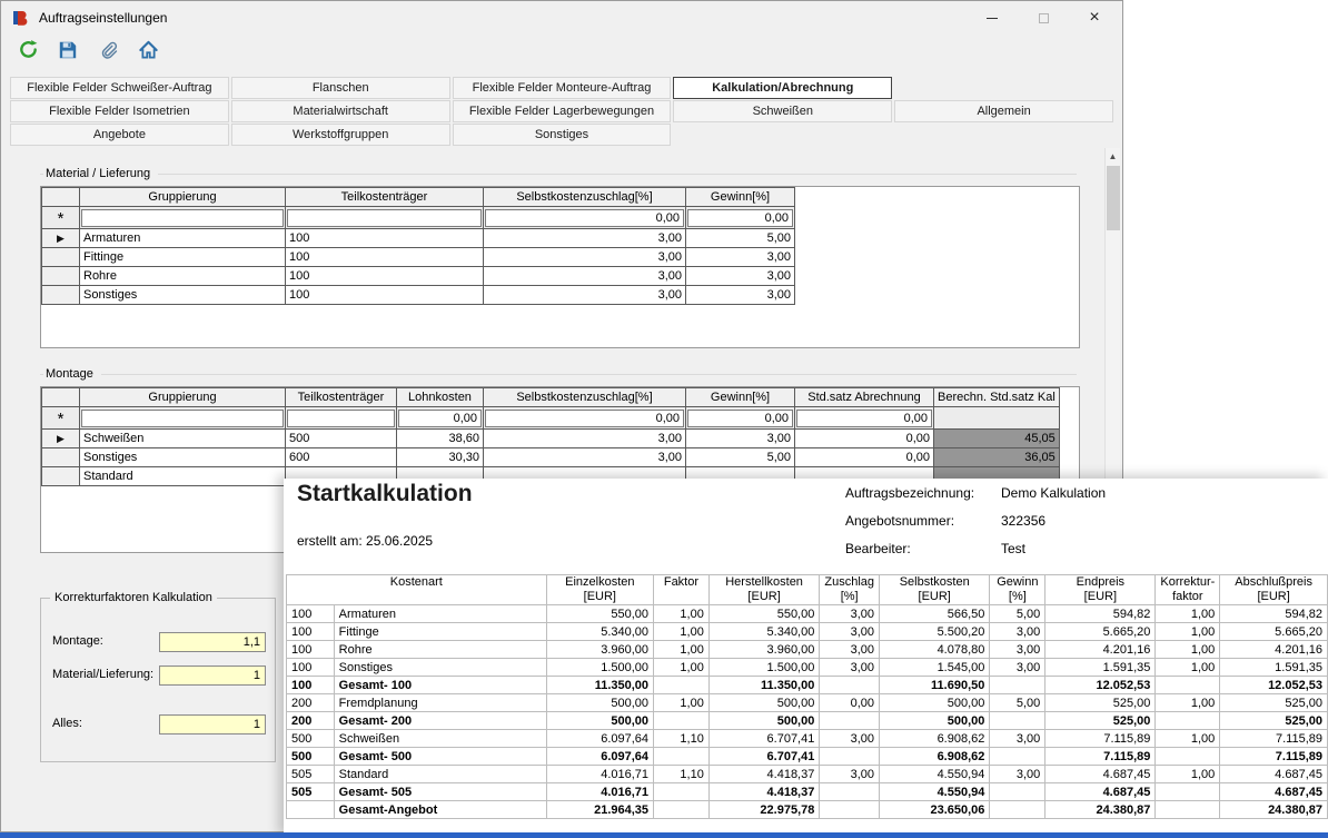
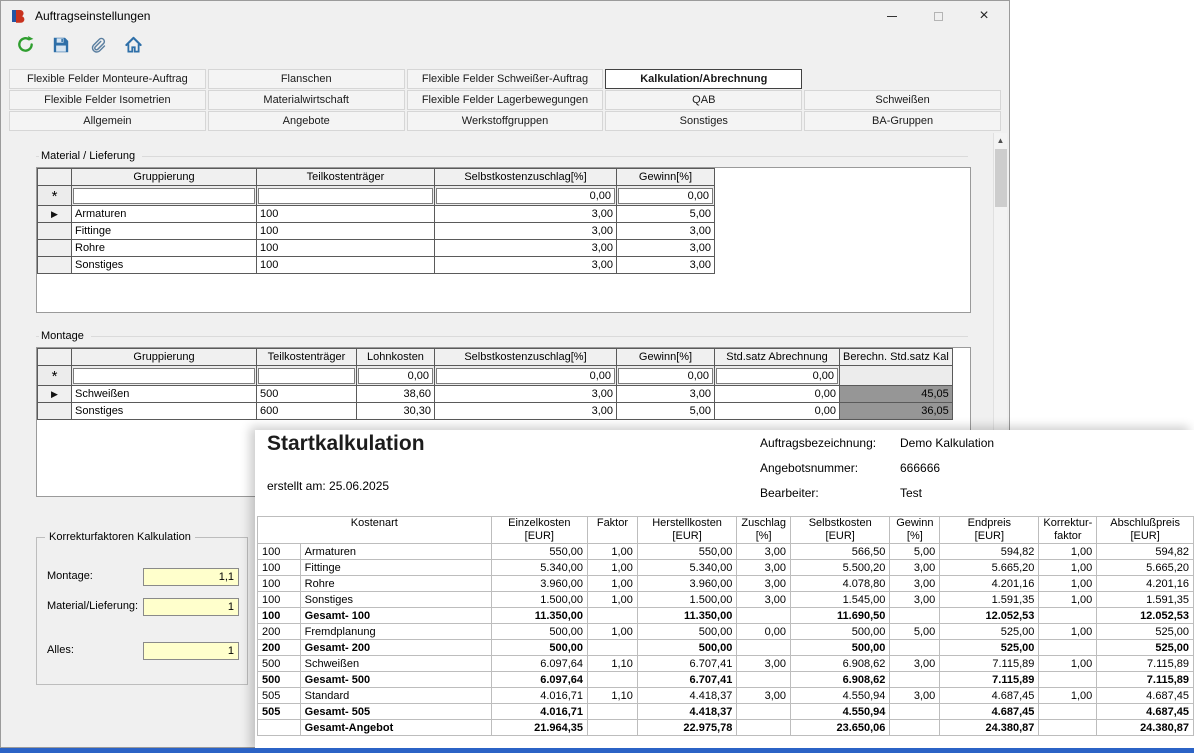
  Auftragseinstellungen
  ×
- Flexible Felder Schweißer-Auftrag
+ Flexible Felder Monteure-Auftrag
  Flanschen
- Flexible Felder Monteure-Auftrag
+ Flexible Felder Schweißer-Auftrag
  Kalkulation/Abrechnung
  Flexible Felder Isometrien
  Materialwirtschaft
  Flexible Felder Lagerbewegungen
+ QAB
  Schweißen
  Allgemein
  Angebote
  Werkstoffgruppen
  Sonstiges
+ BA-Gruppen
  Material / Lieferung
  	Gruppierung	Teilkostenträger	Selbstkostenzuschlag[%]	Gewinn[%]
  *			0,00	0,00
  ▶	Armaturen	100	3,00	5,00
  	Fittinge	100	3,00	3,00
  	Rohre	100	3,00	3,00
  	Sonstiges	100	3,00	3,00
  Montage
  	Gruppierung	Teilkostenträger	Lohnkosten	Selbstkostenzuschlag[%]	Gewinn[%]	Std.satz Abrechnung	Berechn. Std.satz Kal
  *			0,00	0,00	0,00	0,00
  ▶	Schweißen	500	38,60	3,00	3,00	0,00	45,05
  	Sonstiges	600	30,30	3,00	5,00	0,00	36,05
- 	Standard
  Korrekturfaktoren Kalkulation
  Montage:
  1,1
  Material/Lieferung:
  1
  Alles:
  1
  ▲
  Startkalkulation
  erstellt am: 25.06.2025
  Auftragsbezeichnung: Demo Kalkulation
- Angebotsnummer: 322356
+ Angebotsnummer: 666666
  Bearbeiter: Test
  Kostenart	Einzelkosten[EUR]	Faktor	Herstellkosten[EUR]	Zuschlag[%]	Selbstkosten[EUR]	Gewinn[%]	Endpreis[EUR]	Korrektur-faktor	Abschlußpreis[EUR]
  100	Armaturen	550,00	1,00	550,00	3,00	566,50	5,00	594,82	1,00	594,82
  100	Fittinge	5.340,00	1,00	5.340,00	3,00	5.500,20	3,00	5.665,20	1,00	5.665,20
  100	Rohre	3.960,00	1,00	3.960,00	3,00	4.078,80	3,00	4.201,16	1,00	4.201,16
  100	Sonstiges	1.500,00	1,00	1.500,00	3,00	1.545,00	3,00	1.591,35	1,00	1.591,35
  100	Gesamt- 100	11.350,00		11.350,00		11.690,50		12.052,53		12.052,53
  200	Fremdplanung	500,00	1,00	500,00	0,00	500,00	5,00	525,00	1,00	525,00
  200	Gesamt- 200	500,00		500,00		500,00		525,00		525,00
  500	Schweißen	6.097,64	1,10	6.707,41	3,00	6.908,62	3,00	7.115,89	1,00	7.115,89
  500	Gesamt- 500	6.097,64		6.707,41		6.908,62		7.115,89		7.115,89
  505	Standard	4.016,71	1,10	4.418,37	3,00	4.550,94	3,00	4.687,45	1,00	4.687,45
  505	Gesamt- 505	4.016,71		4.418,37		4.550,94		4.687,45		4.687,45
  	Gesamt-Angebot	21.964,35		22.975,78		23.650,06		24.380,87		24.380,87
